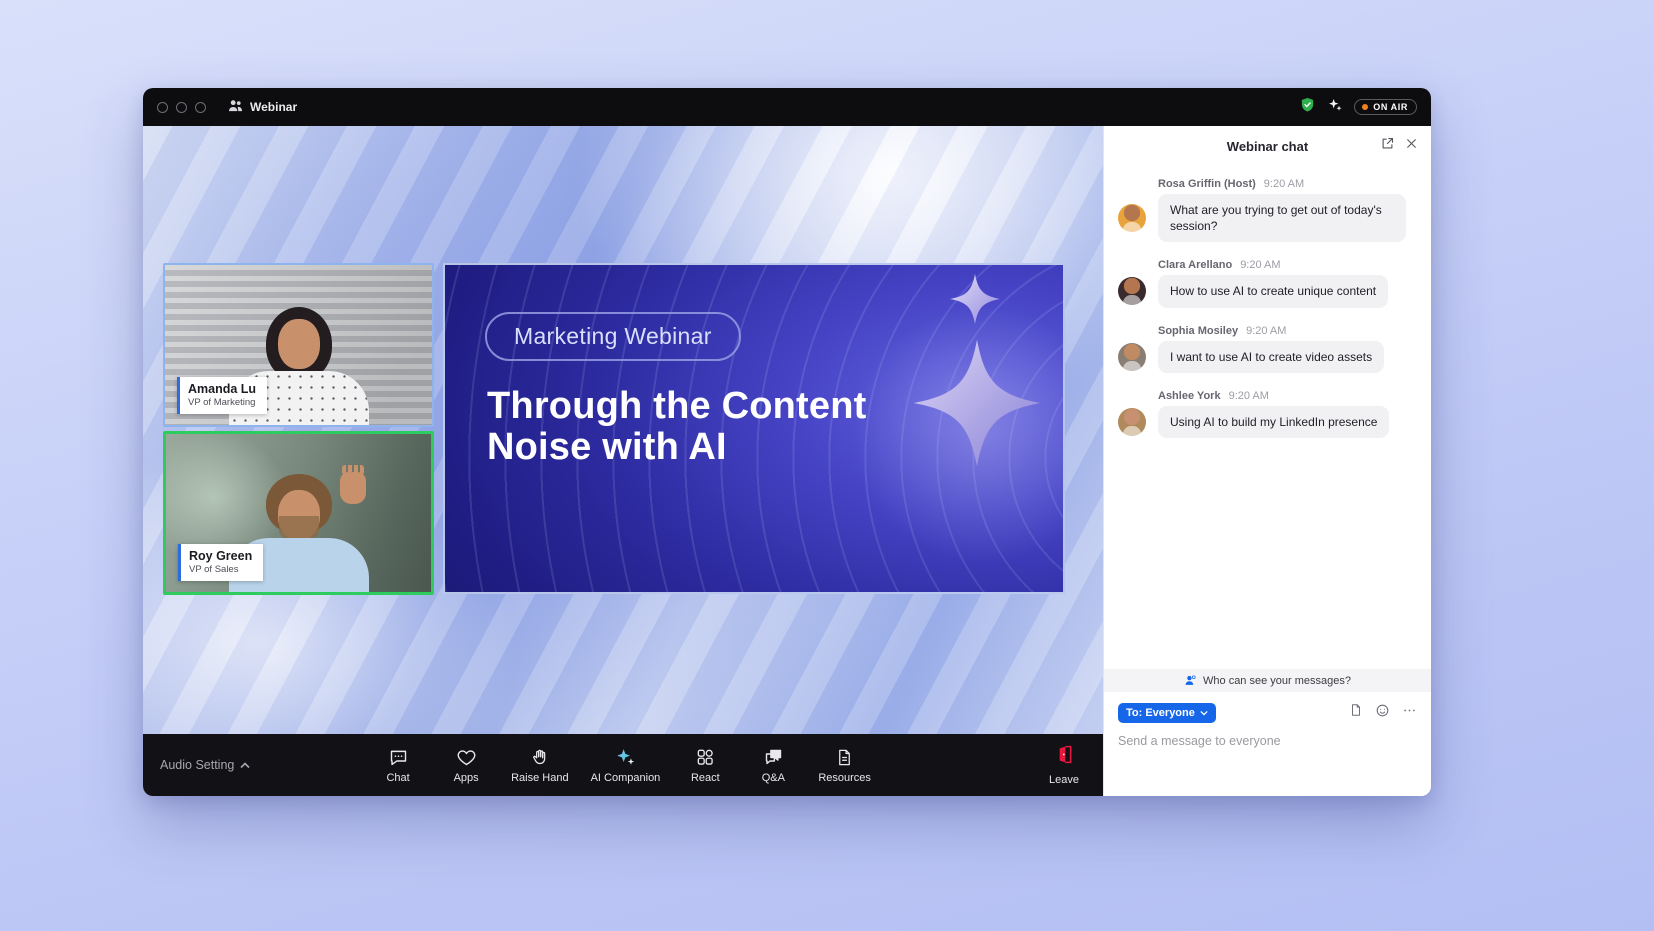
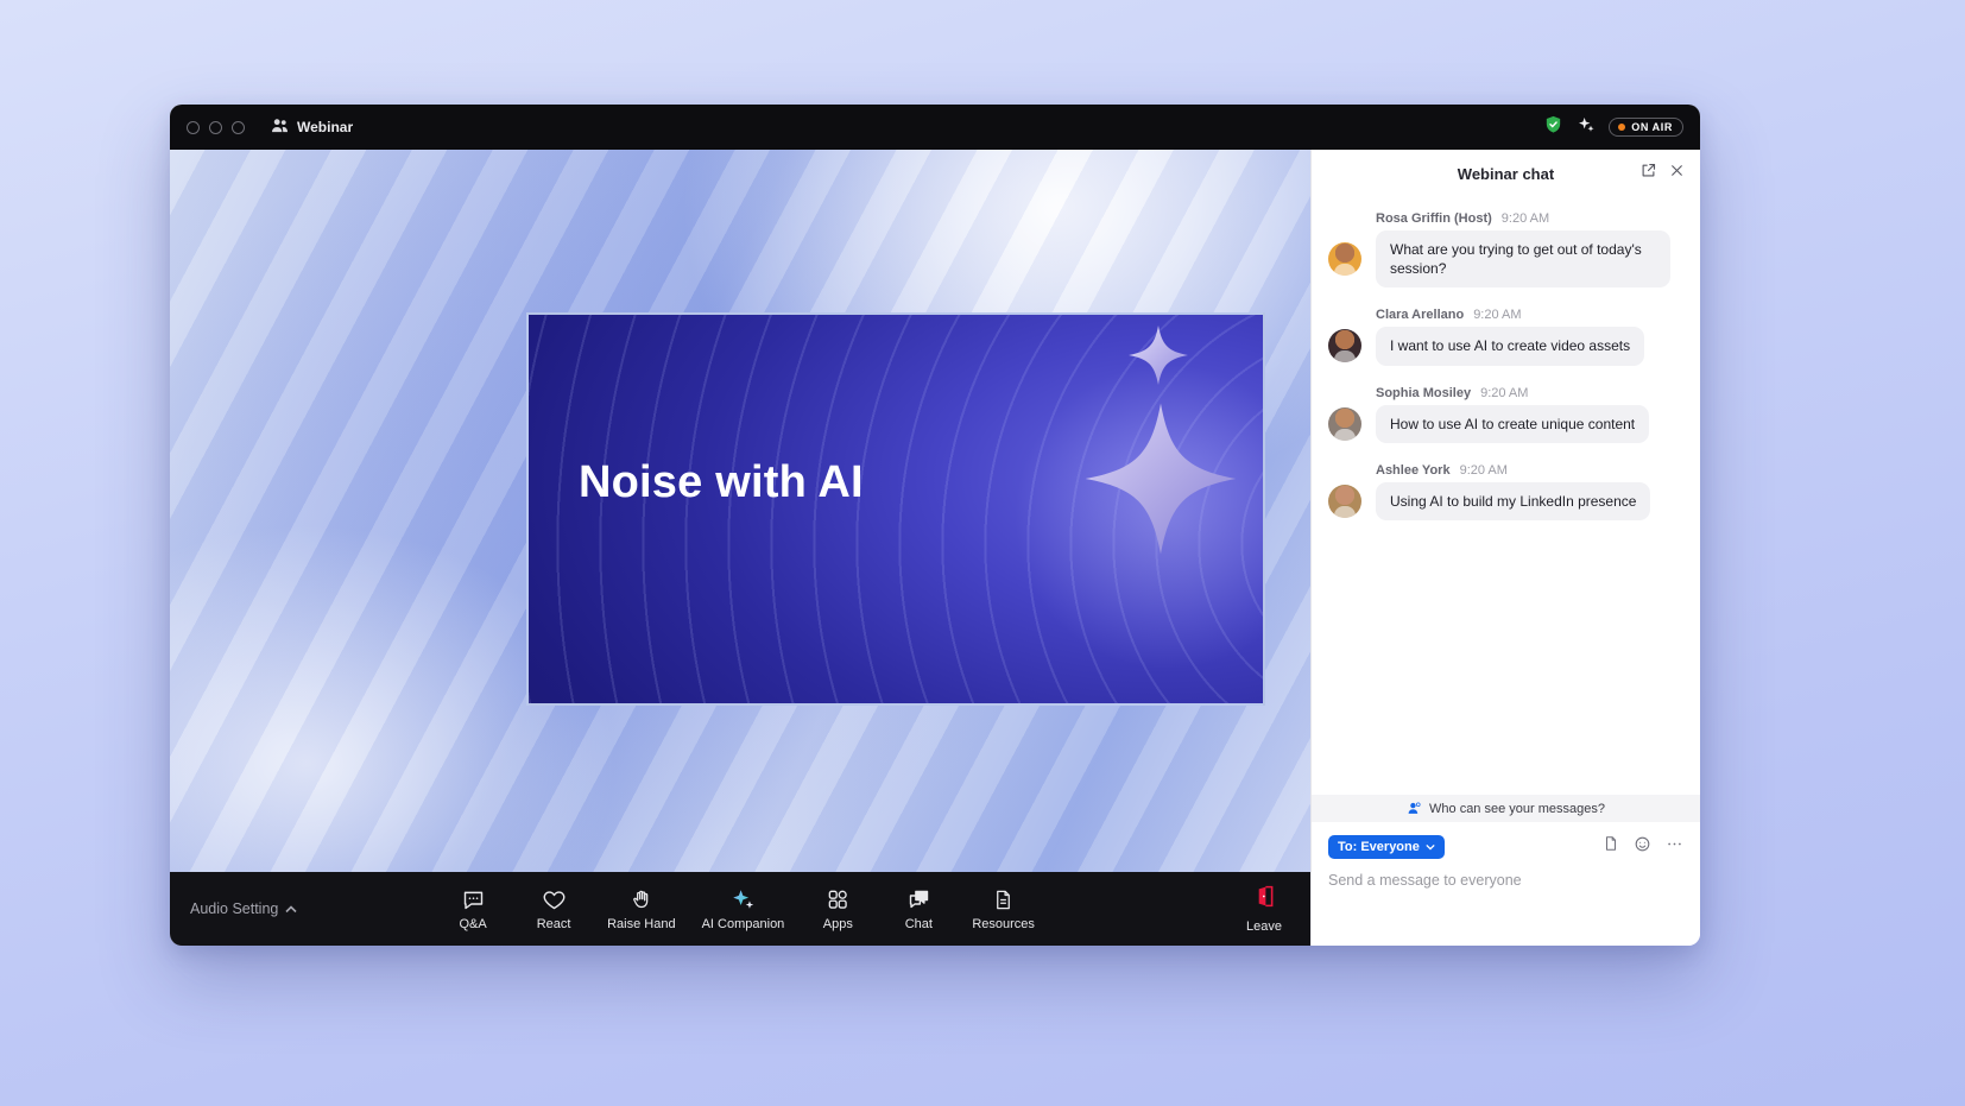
  Webinar
  ON AIR
- Amanda Lu
- VP of Marketing
- Roy Green
- VP of Sales
- Marketing Webinar
- Through the Content
  Noise with AI
  Audio Setting
- Chat
+ Q&A
- Apps
+ React
  Raise Hand
  AI Companion
- React
+ Apps
- Q&A
+ Chat
  Resources
  Leave
  Webinar chat
  Rosa Griffin (Host)
  9:20 AM
  What are you trying to get out of today's session?
  Clara Arellano
  9:20 AM
- How to use AI to create unique content
+ I want to use AI to create video assets
  Sophia Mosiley
  9:20 AM
- I want to use AI to create video assets
+ How to use AI to create unique content
  Ashlee York
  9:20 AM
  Using AI to build my LinkedIn presence
  Who can see your messages?
  To: Everyone
  Send a message to everyone
